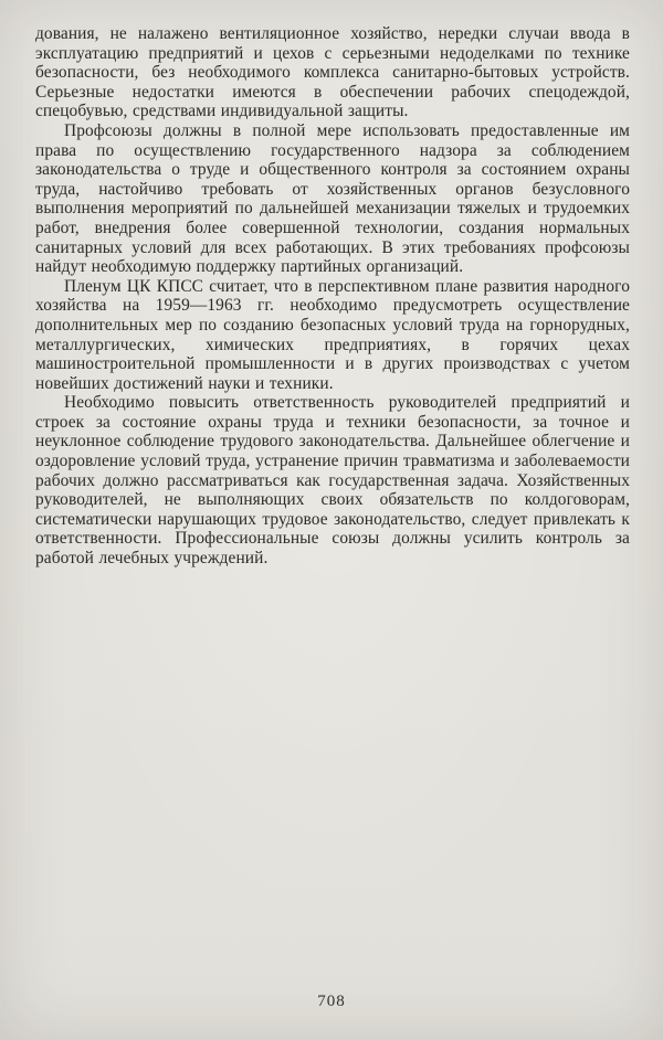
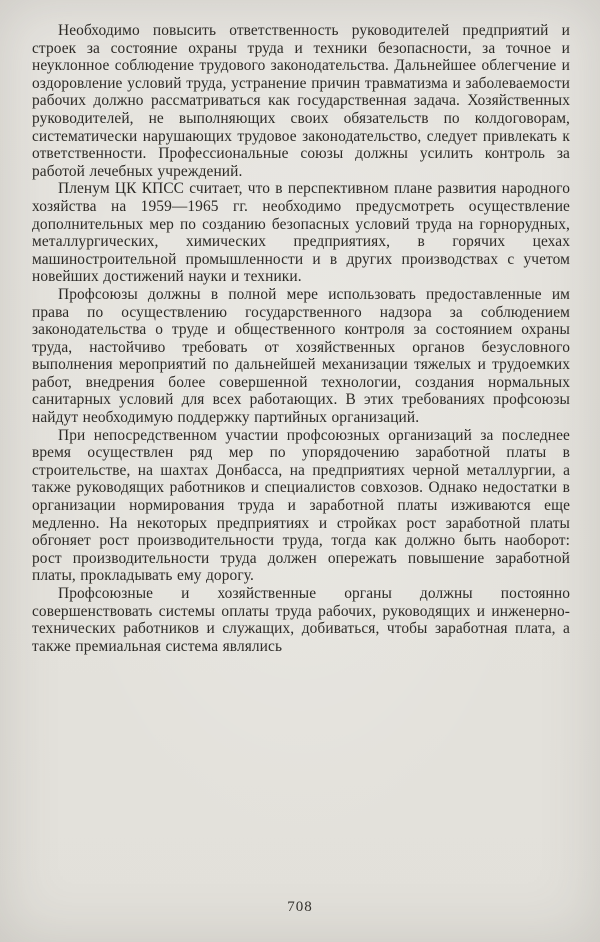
- дования, не налажено вентиляционное хозяйство, нередки случаи ввода в эксплуатацию предприятий и цехов с серьезными недоделками по технике безопасности, без необходимого комплекса санитарно-бытовых устройств. Серьезные недостатки имеются в обеспечении рабочих спецодеждой, спецобувью, средствами индивидуальной защиты.
- Профсоюзы должны в полной мере использовать предоставленные им права по осуществлению государственного надзора за соблюдением законодательства о труде и общественного контроля за состоянием охраны труда, настойчиво требовать от хозяйственных органов безусловного выполнения мероприятий по дальнейшей механизации тяжелых и трудоемких работ, внедрения более совершенной технологии, создания нормальных санитарных условий для всех работающих. В этих требованиях профсоюзы найдут необходимую поддержку партийных организаций.
+ Необходимо повысить ответственность руководителей предприятий и строек за состояние охраны труда и техники безопасности, за точное и неуклонное соблюдение трудового законодательства. Дальнейшее облегчение и оздоровление условий труда, устранение причин травматизма и заболеваемости рабочих должно рассматриваться как государственная задача. Хозяйственных руководителей, не выполняющих своих обязательств по колдоговорам, систематически нарушающих трудовое законодательство, следует привлекать к ответственности. Профессиональные союзы должны усилить контроль за работой лечебных учреждений.
- Пленум ЦК КПСС считает, что в перспективном плане развития народного хозяйства на 1959—1963 гг. необходимо предусмотреть осуществление дополнительных мер по созданию безопасных условий труда на горнорудных, металлургических, химических предприятиях, в горячих цехах машиностроительной промышленности и в других производствах с учетом новейших достижений науки и техники.
+ Пленум ЦК КПСС считает, что в перспективном плане развития народного хозяйства на 1959—1965 гг. необходимо предусмотреть осуществление дополнительных мер по созданию безопасных условий труда на горнорудных, металлургических, химических предприятиях, в горячих цехах машиностроительной промышленности и в других производствах с учетом новейших достижений науки и техники.
- Необходимо повысить ответственность руководителей предприятий и строек за состояние охраны труда и техники безопасности, за точное и неуклонное соблюдение трудового законодательства. Дальнейшее облегчение и оздоровление условий труда, устранение причин травматизма и заболеваемости рабочих должно рассматриваться как государственная задача. Хозяйственных руководителей, не выполняющих своих обязательств по колдоговорам, систематически нарушающих трудовое законодательство, следует привлекать к ответственности. Профессиональные союзы должны усилить контроль за работой лечебных учреждений.
+ Профсоюзы должны в полной мере использовать предоставленные им права по осуществлению государственного надзора за соблюдением законодательства о труде и общественного контроля за состоянием охраны труда, настойчиво требовать от хозяйственных органов безусловного выполнения мероприятий по дальнейшей механизации тяжелых и трудоемких работ, внедрения более совершенной технологии, создания нормальных санитарных условий для всех работающих. В этих требованиях профсоюзы найдут необходимую поддержку партийных организаций.
+ При непосредственном участии профсоюзных организаций за последнее время осуществлен ряд мер по упорядочению заработной платы в строительстве, на шахтах Донбасса, на предприятиях черной металлургии, а также руководящих работников и специалистов совхозов. Однако недостатки в организации нормирования труда и заработной платы изживаются еще медленно. На некоторых предприятиях и стройках рост заработной платы обгоняет рост производительности труда, тогда как должно быть наоборот: рост производительности труда должен опережать повышение заработной платы, прокладывать ему дорогу.
+ Профсоюзные и хозяйственные органы должны постоянно совершенствовать системы оплаты труда рабочих, руководящих и инженерно-технических работников и служащих, добиваться, чтобы заработная плата, а также премиальная система являлись
  708
